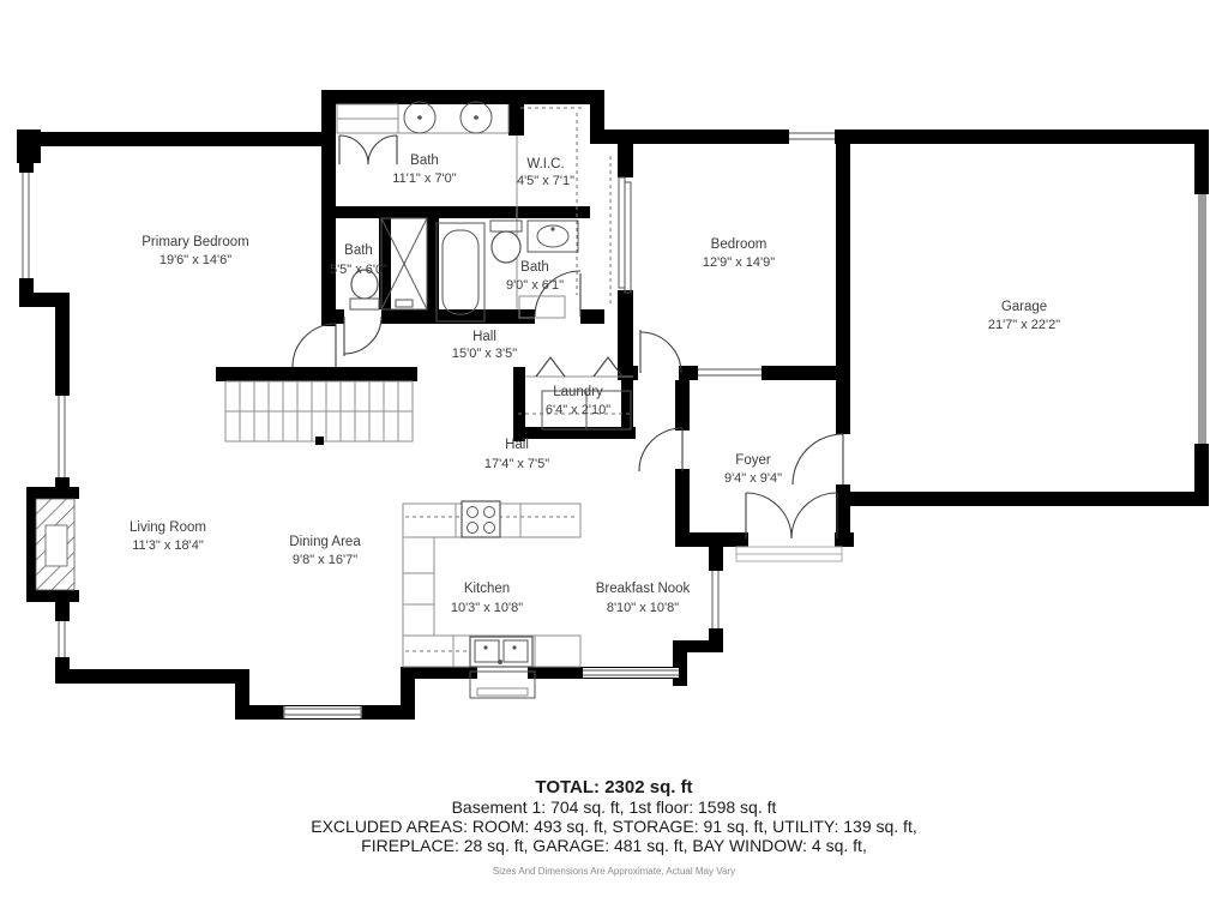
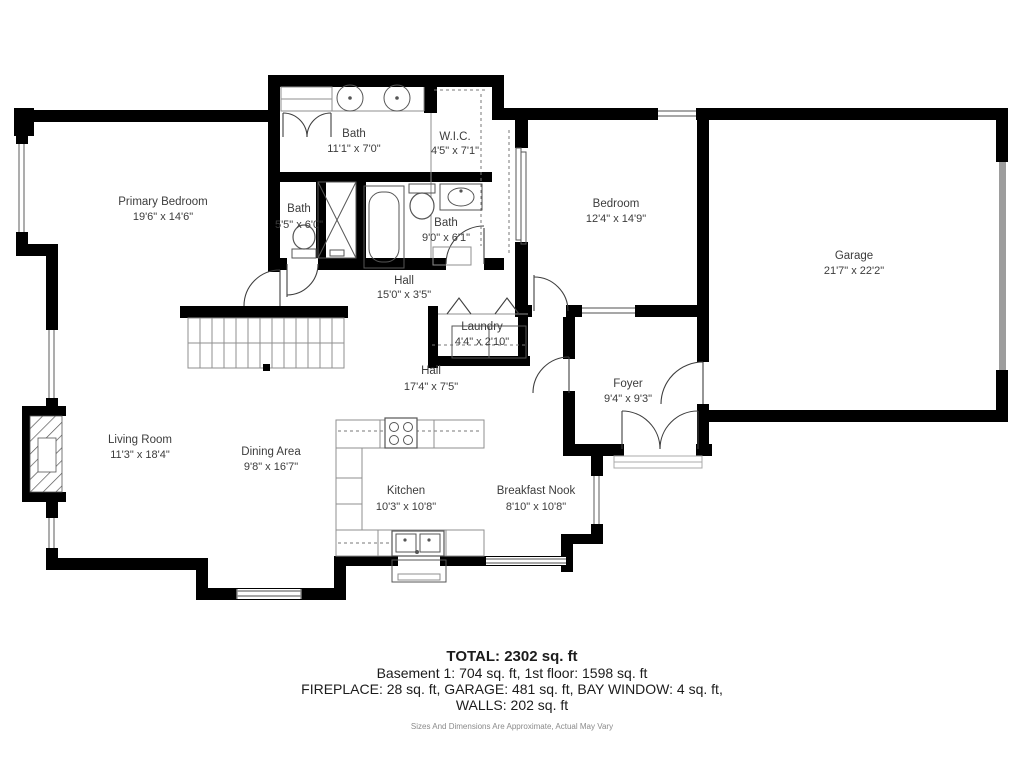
  Primary Bedroom
  19'6" x 14'6"
  Bath
  11'1" x 7'0"
  W.I.C.
  4'5" x 7'1"
  Bath
  5'5" x 6'0"
  Bath
  9'0" x 6'1"
  Bedroom
- 12'9" x 14'9"
+ 12'4" x 14'9"
  Garage
  21'7" x 22'2"
  Hall
  15'0" x 3'5"
  Laundry
- 6'4" x 2'10"
+ 4'4" x 2'10"
  Hall
  17'4" x 7'5"
  Foyer
- 9'4" x 9'4"
+ 9'4" x 9'3"
  Living Room
  11'3" x 18'4"
  Dining Area
  9'8" x 16'7"
  Kitchen
  10'3" x 10'8"
  Breakfast Nook
  8'10" x 10'8"
  TOTAL: 2302 sq. ft
  Basement 1: 704 sq. ft, 1st floor: 1598 sq. ft
- EXCLUDED AREAS: ROOM: 493 sq. ft, STORAGE: 91 sq. ft, UTILITY: 139 sq. ft,
  FIREPLACE: 28 sq. ft, GARAGE: 481 sq. ft, BAY WINDOW: 4 sq. ft,
+ WALLS: 202 sq. ft
  Sizes And Dimensions Are Approximate, Actual May Vary
